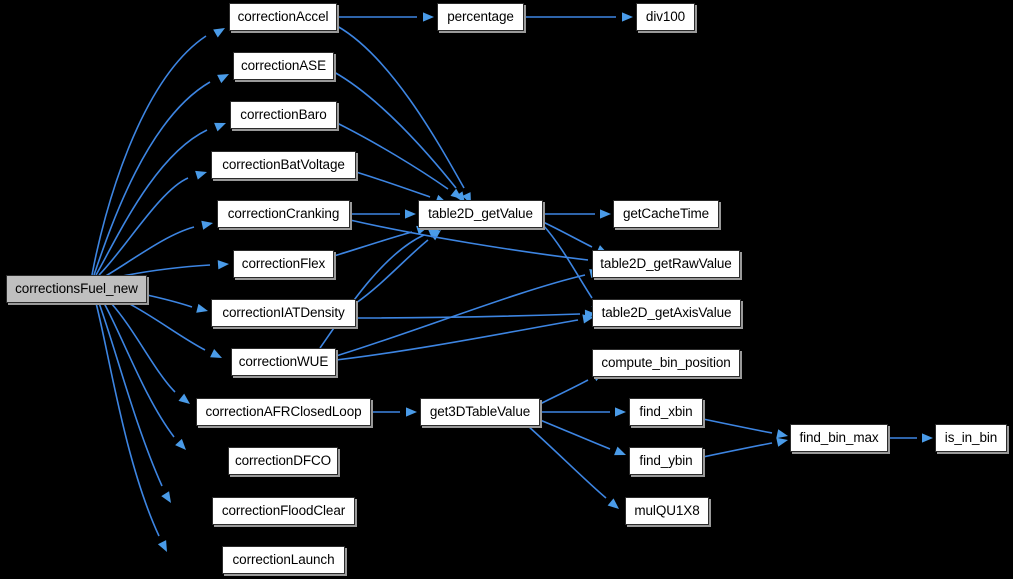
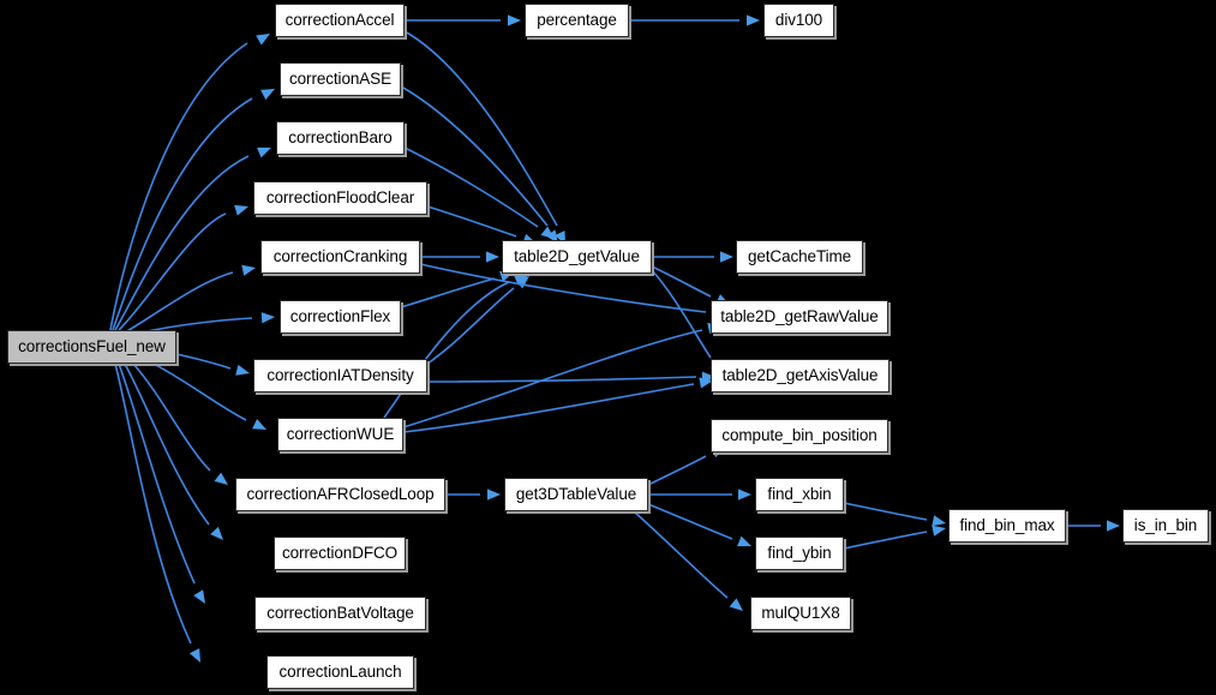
  correctionsFuel_new
  correctionAccel
  correctionASE
  correctionBaro
- correctionBatVoltage
+ correctionFloodClear
  correctionCranking
  correctionFlex
  correctionIATDensity
  correctionWUE
  correctionAFRClosedLoop
  correctionDFCO
- correctionFloodClear
+ correctionBatVoltage
  correctionLaunch
  percentage
  div100
  table2D_getValue
  getCacheTime
  table2D_getRawValue
  table2D_getAxisValue
  compute_bin_position
  get3DTableValue
  find_xbin
  find_ybin
  mulQU1X8
  find_bin_max
  is_in_bin
